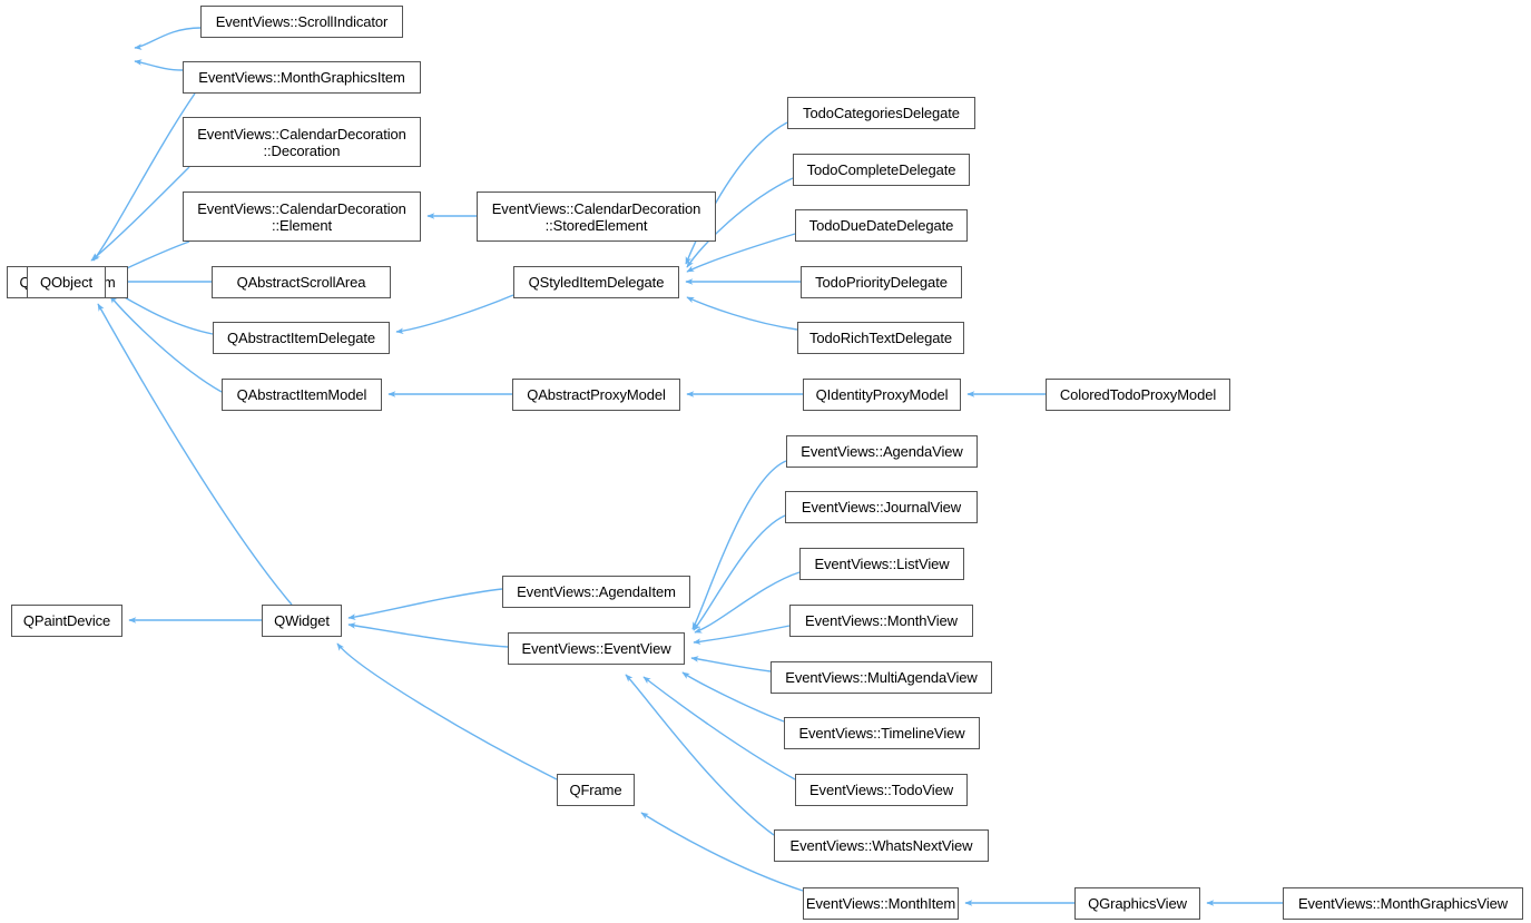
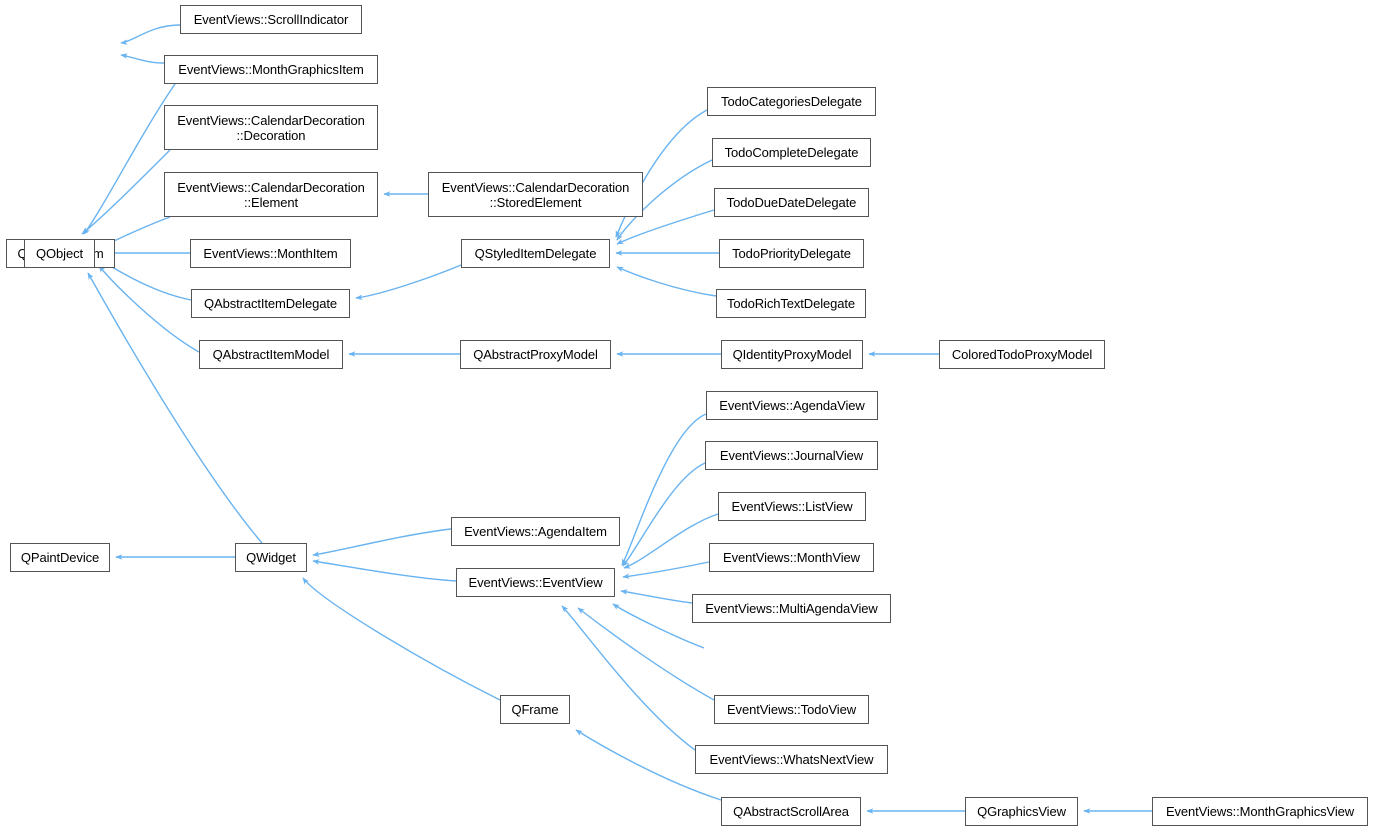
  EventViews::ScrollIndicator
  EventViews::MonthGraphicsItem
  EventViews::CalendarDecoration
  ::Decoration
  EventViews::CalendarDecoration
  ::Element
  EventViews::CalendarDecoration
  ::StoredElement
  QObject
- QAbstractScrollArea
+ EventViews::MonthItem
  QStyledItemDelegate
  QAbstractItemDelegate
  TodoCategoriesDelegate
  TodoCompleteDelegate
  TodoDueDateDelegate
  TodoPriorityDelegate
  TodoRichTextDelegate
  QAbstractItemModel
  QAbstractProxyModel
  QIdentityProxyModel
  ColoredTodoProxyModel
  EventViews::AgendaView
  EventViews::JournalView
  EventViews::ListView
  EventViews::AgendaItem
  EventViews::MonthView
  QPaintDevice
  QWidget
  EventViews::EventView
  EventViews::MultiAgendaView
- EventViews::TimelineView
  QFrame
  EventViews::TodoView
  EventViews::WhatsNextView
- EventViews::MonthItem
+ QAbstractScrollArea
  QGraphicsView
  EventViews::MonthGraphicsView
